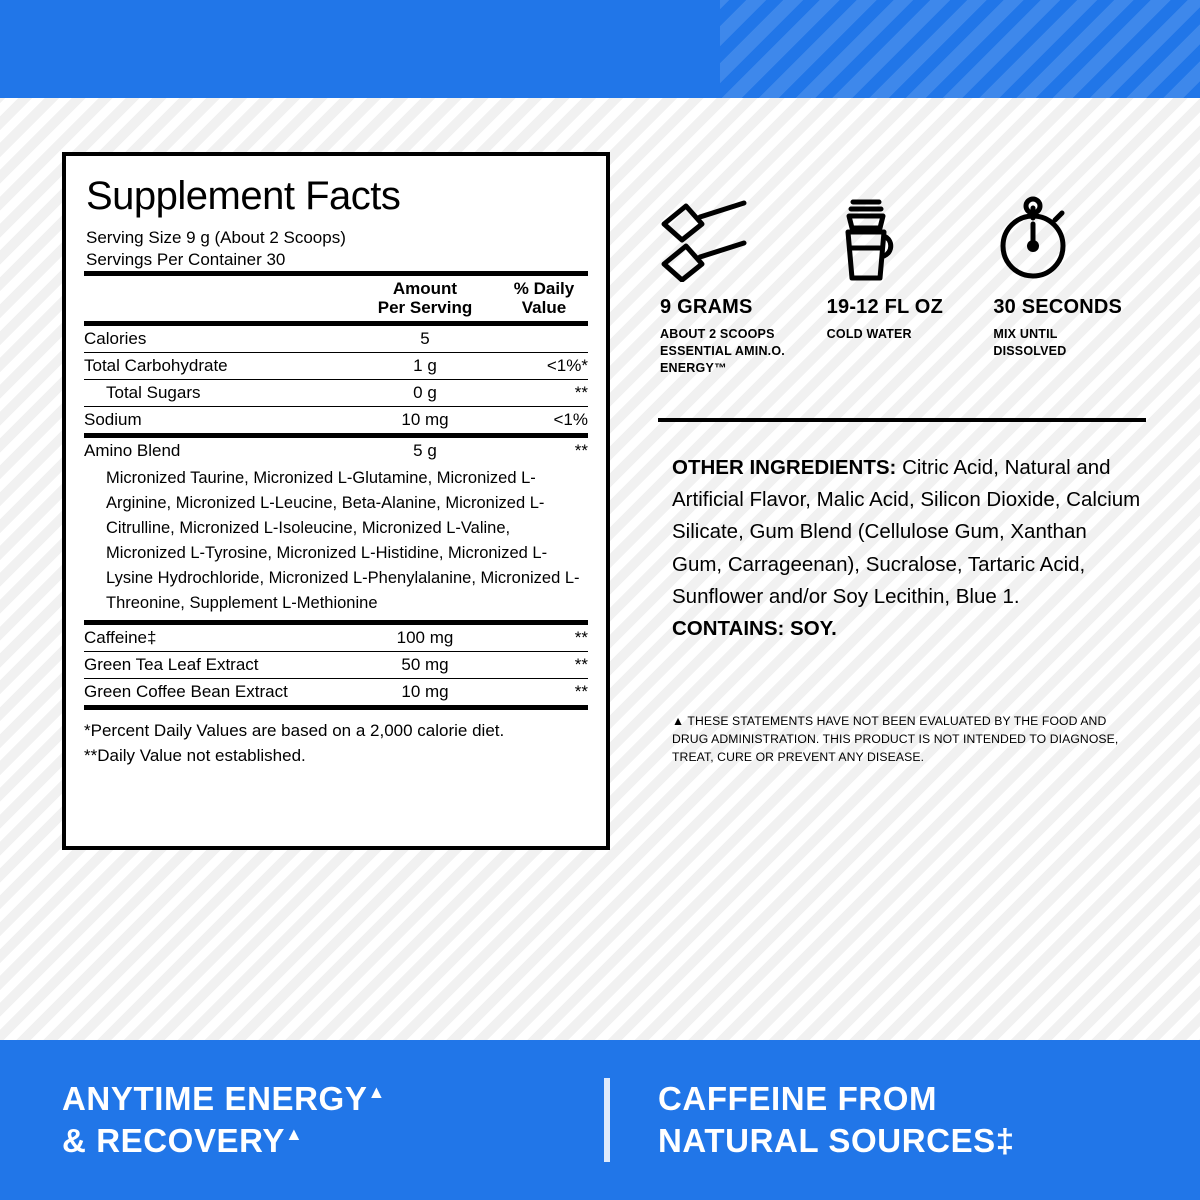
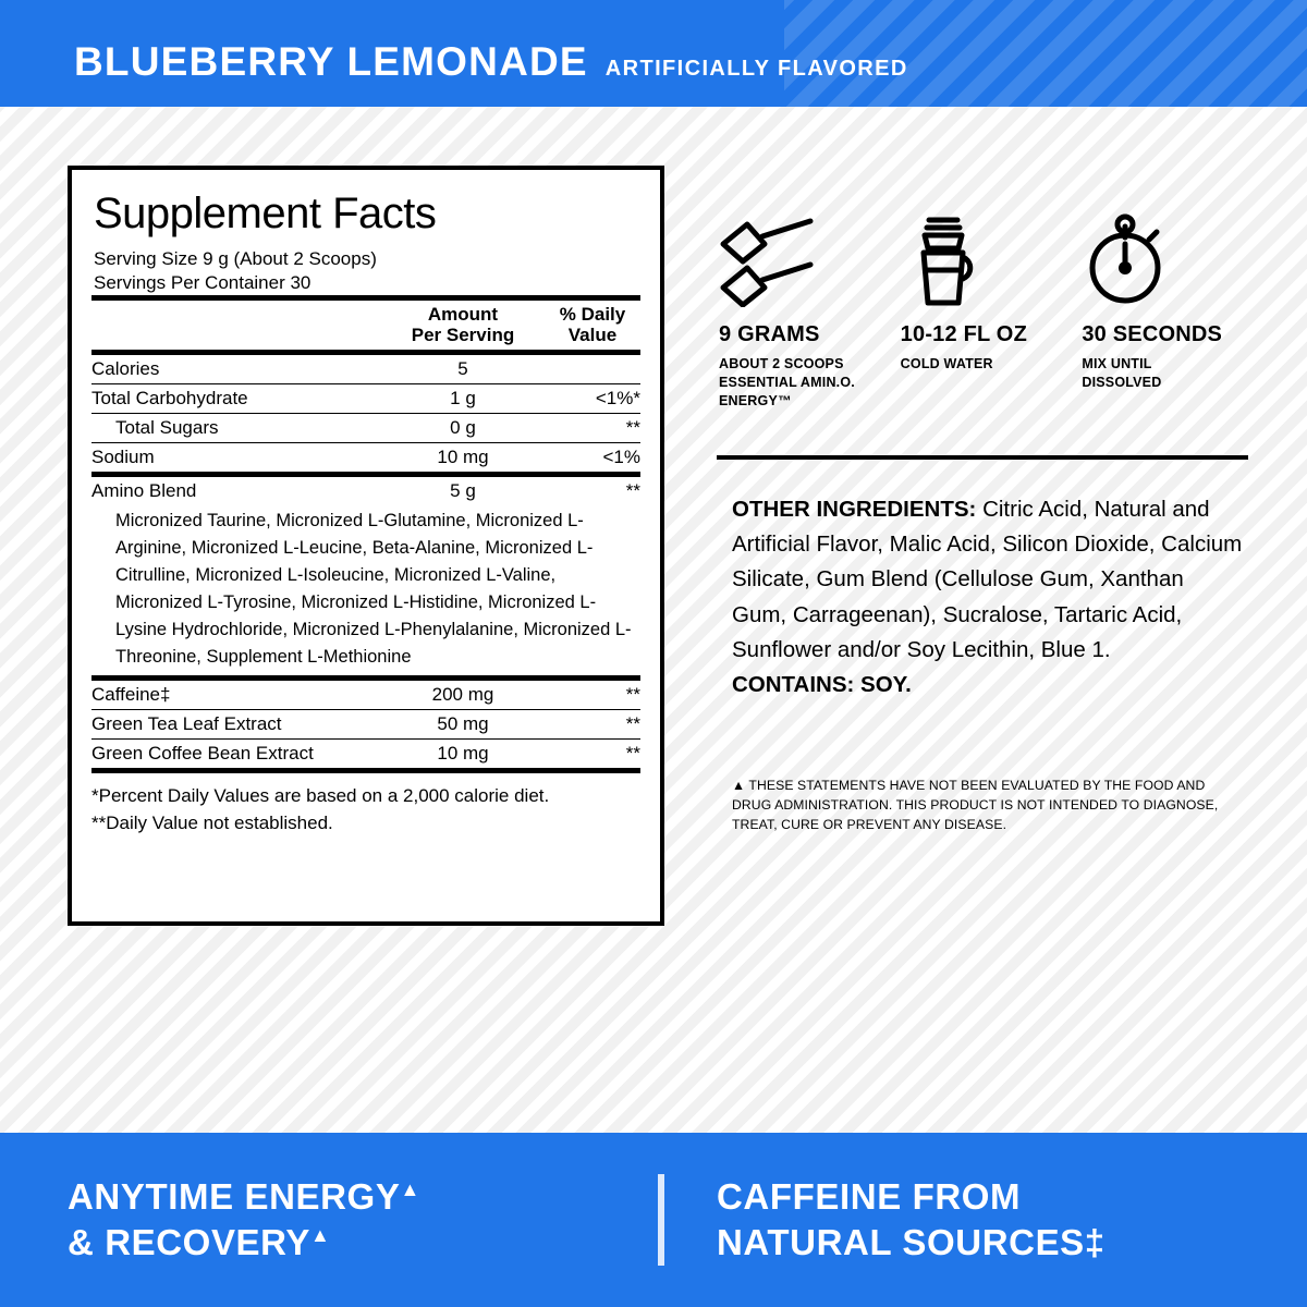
+ BLUEBERRY LEMONADE
+ ARTIFICIALLY FLAVORED
  Supplement Facts
  Serving Size 9 g (About 2 Scoops)
  Servings Per Container 30
  	Amount Per Serving	% Daily Value
  Calories	5
  Total Carbohydrate	1 g	<1%*
  Total Sugars	0 g	**
  Sodium	10 mg	<1%
  Amino Blend	5 g	**
  Micronized Taurine, Micronized L-Glutamine, Micronized L-Arginine, Micronized L-Leucine, Beta-Alanine, Micronized L-Citrulline, Micronized L-Isoleucine, Micronized L-Valine, Micronized L-Tyrosine, Micronized L-Histidine, Micronized L-Lysine Hydrochloride, Micronized L-Phenylalanine, Micronized L-Threonine, Supplement L-Methionine
- Caffeine‡	100 mg	**
+ Caffeine‡	200 mg	**
  Green Tea Leaf Extract	50 mg	**
  Green Coffee Bean Extract	10 mg	**
  *Percent Daily Values are based on a 2,000 calorie diet.
  **Daily Value not established.
  9 GRAMS
  ABOUT 2 SCOOPS
  ESSENTIAL AMIN.O.
  ENERGY™
- 19-12 FL OZ
+ 10-12 FL OZ
  COLD WATER
  30 SECONDS
  MIX UNTIL
  DISSOLVED
  OTHER INGREDIENTS: Citric Acid, Natural and Artificial Flavor, Malic Acid, Silicon Dioxide, Calcium Silicate, Gum Blend (Cellulose Gum, Xanthan Gum, Carrageenan), Sucralose, Tartaric Acid, Sunflower and/or Soy Lecithin, Blue 1.
  CONTAINS: SOY.
  ▲ THESE STATEMENTS HAVE NOT BEEN EVALUATED BY THE FOOD AND DRUG ADMINISTRATION. THIS PRODUCT IS NOT INTENDED TO DIAGNOSE, TREAT, CURE OR PREVENT ANY DISEASE.
  ANYTIME ENERGY▲
  & RECOVERY▲
  CAFFEINE FROM
  NATURAL SOURCES‡
